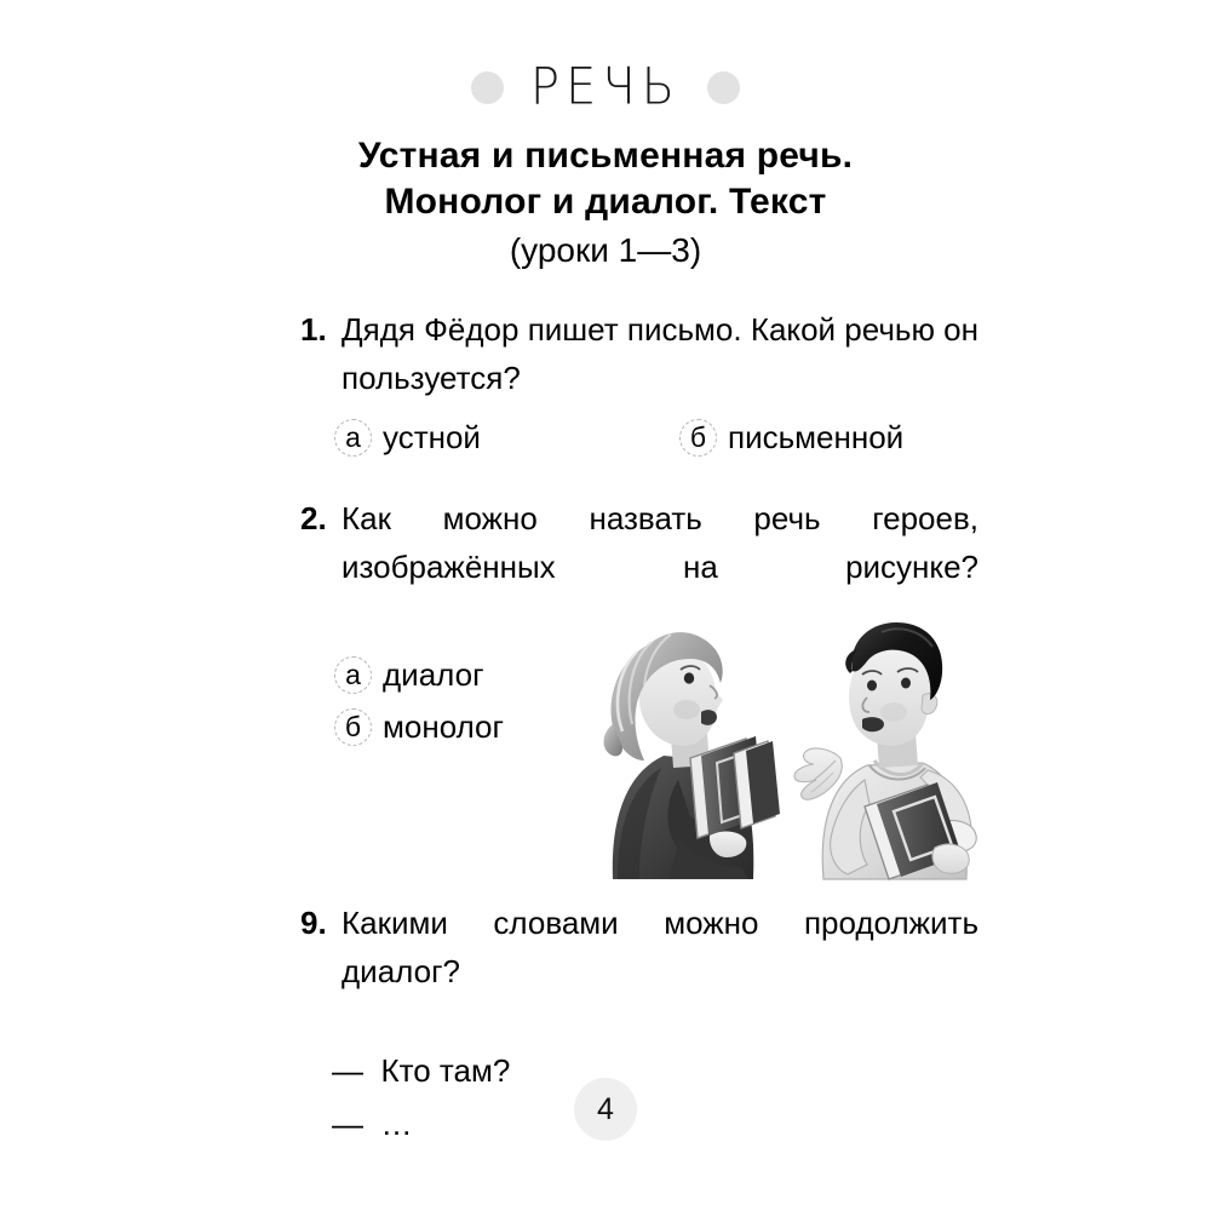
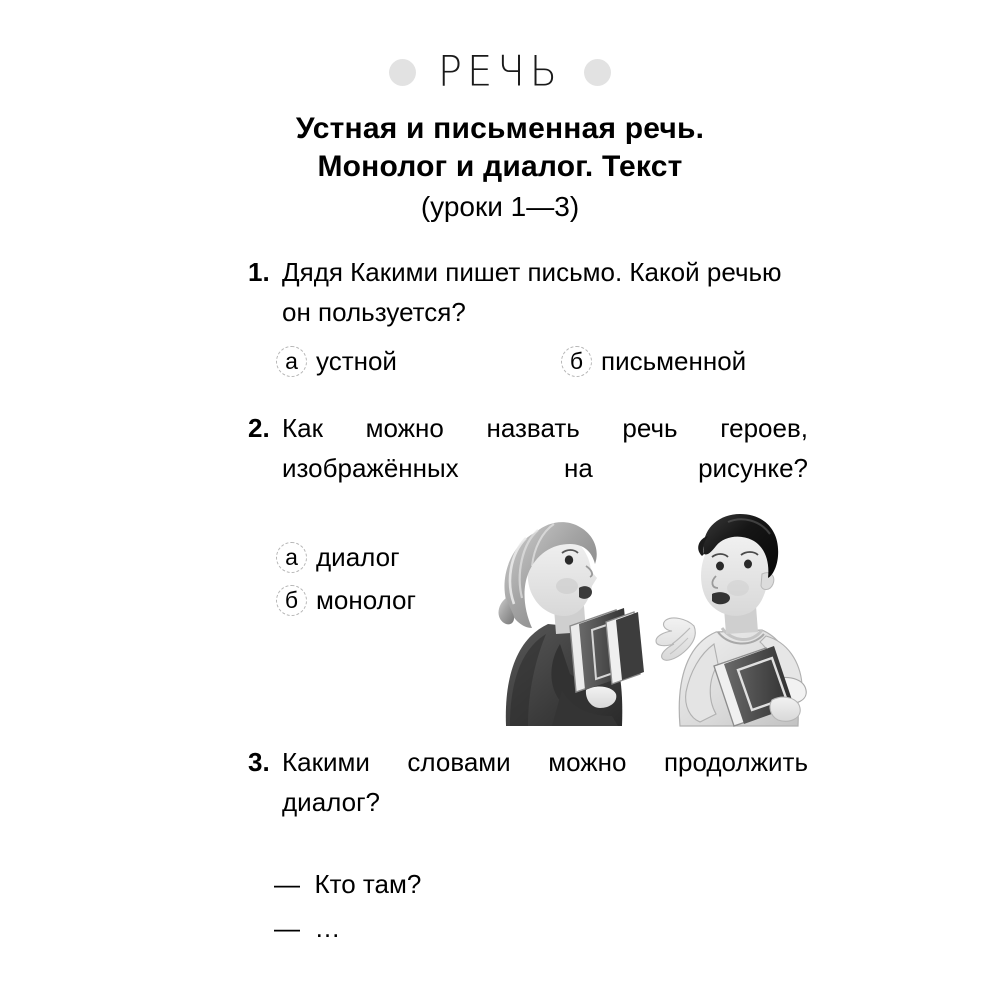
  РЕЧЬ
  Устная и письменная речь.
  Монолог и диалог. Текст
  (уроки 1—3)
  1.
- Дядя Фёдор пишет письмо. Какой речью он пользуется?
+ Дядя Какими пишет письмо. Какой речью он пользуется?
  а
  устной
  б
  письменной
  2.
  Как можно назвать речь героев, изображённых на рисунке?
  а
  диалог
  б
  монолог
- 9.
+ 3.
  Какими словами можно продолжить диалог?
  — Кто там?
  — …
- 4
